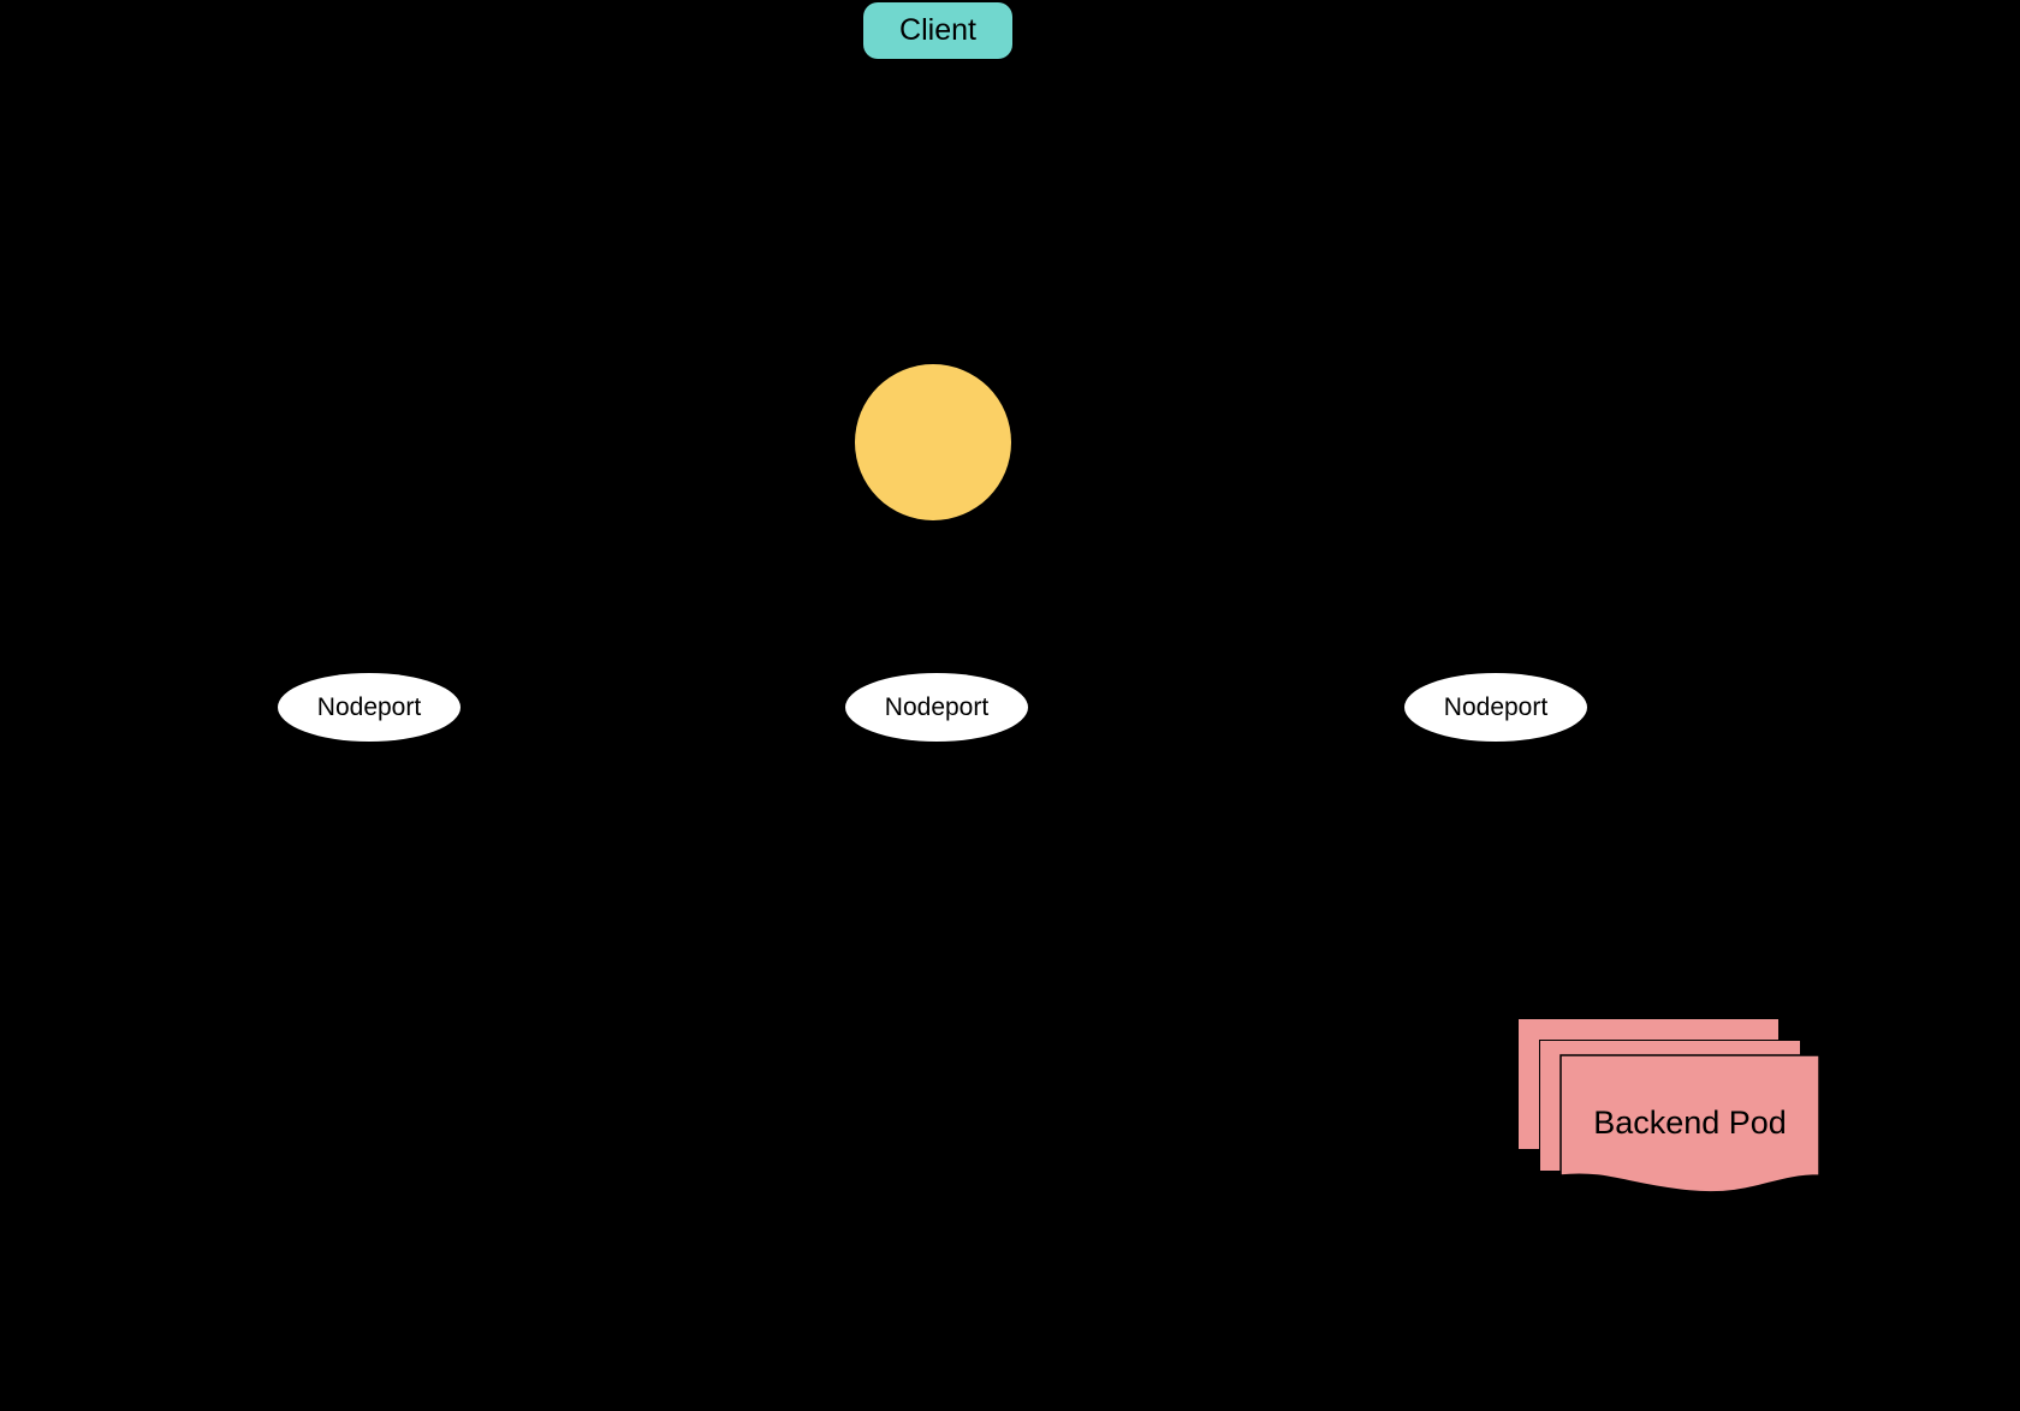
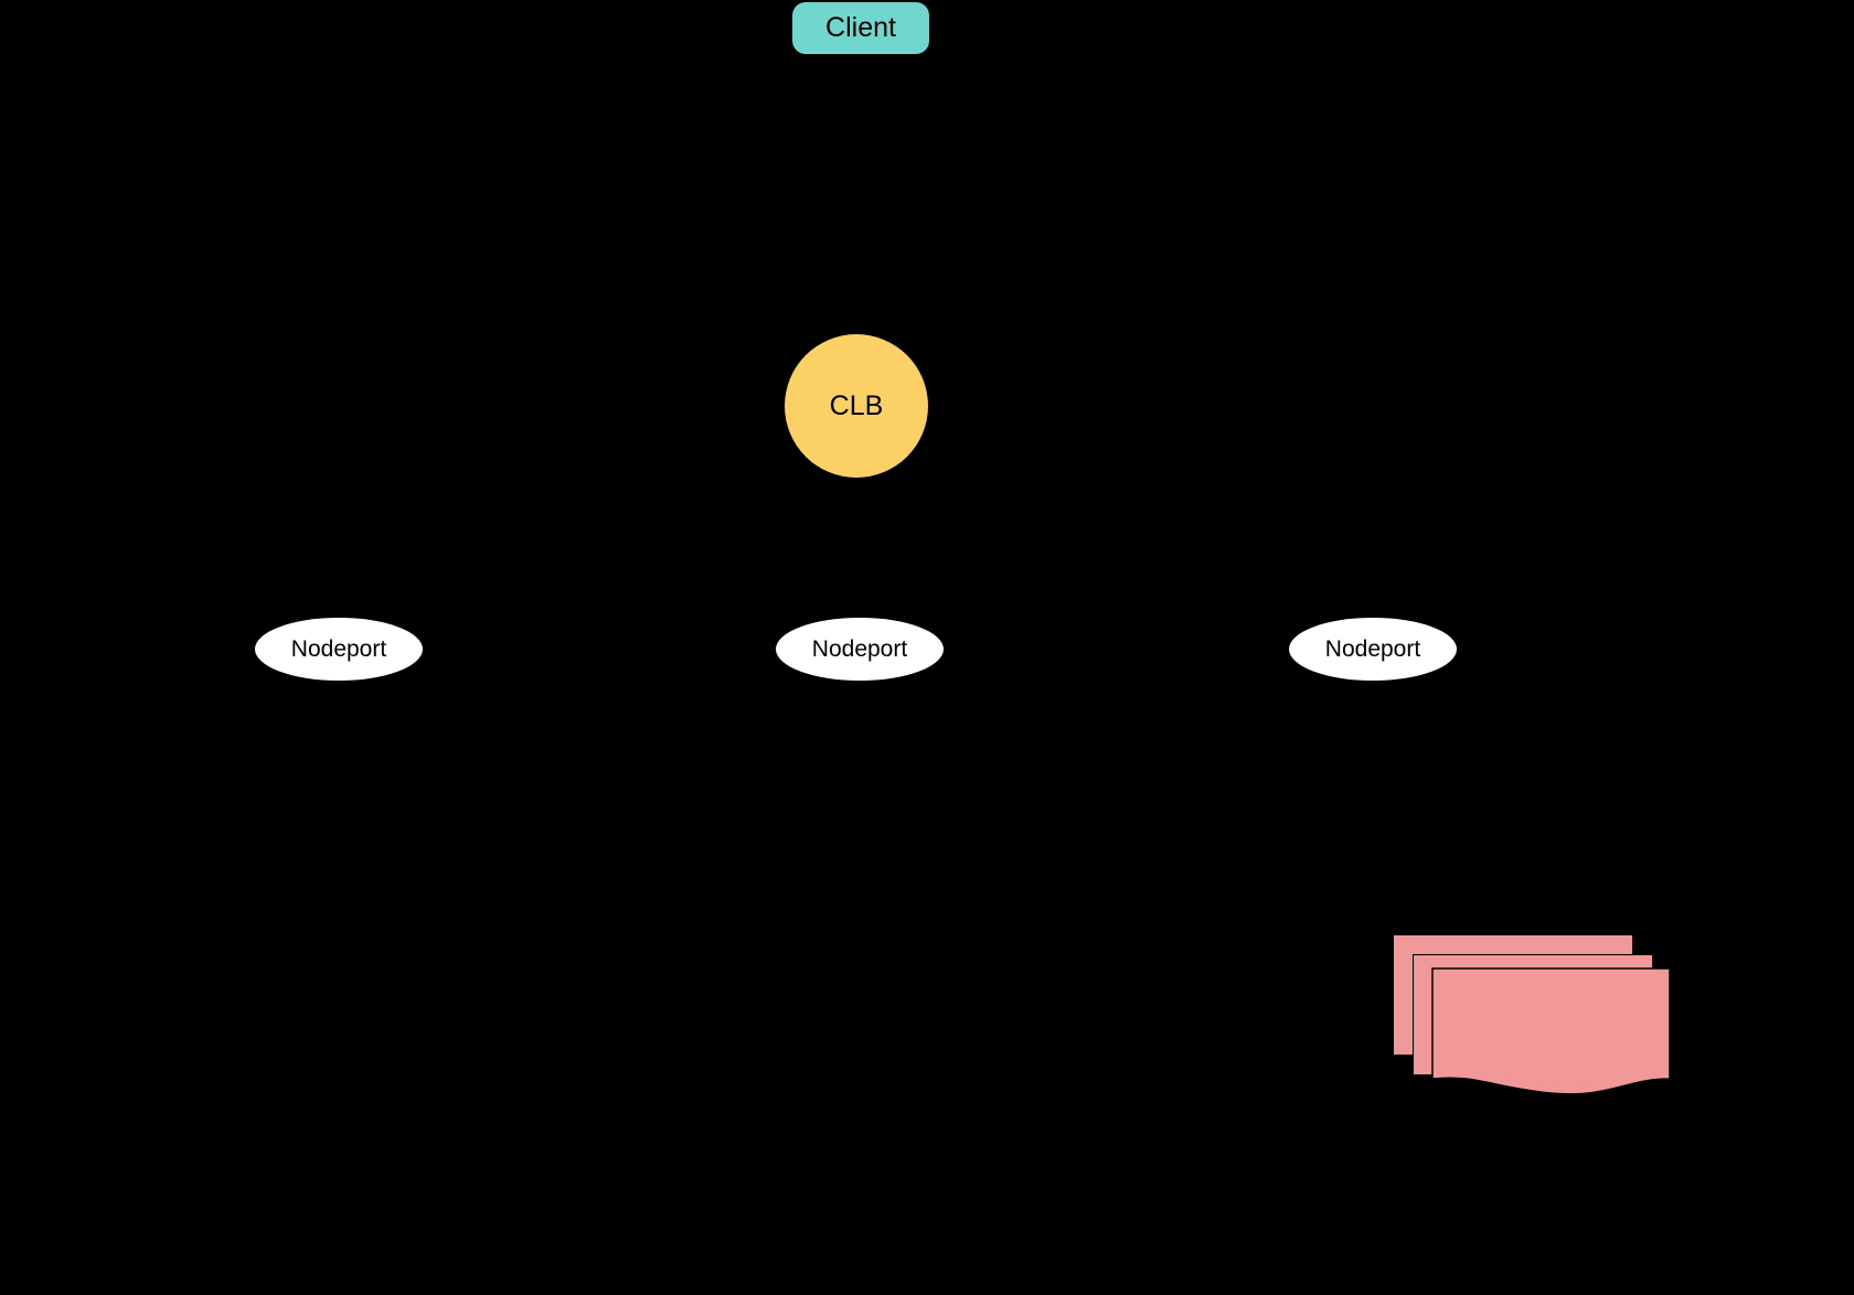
  Client
+ CLB
  Nodeport
  Nodeport
  Nodeport
- Backend Pod
